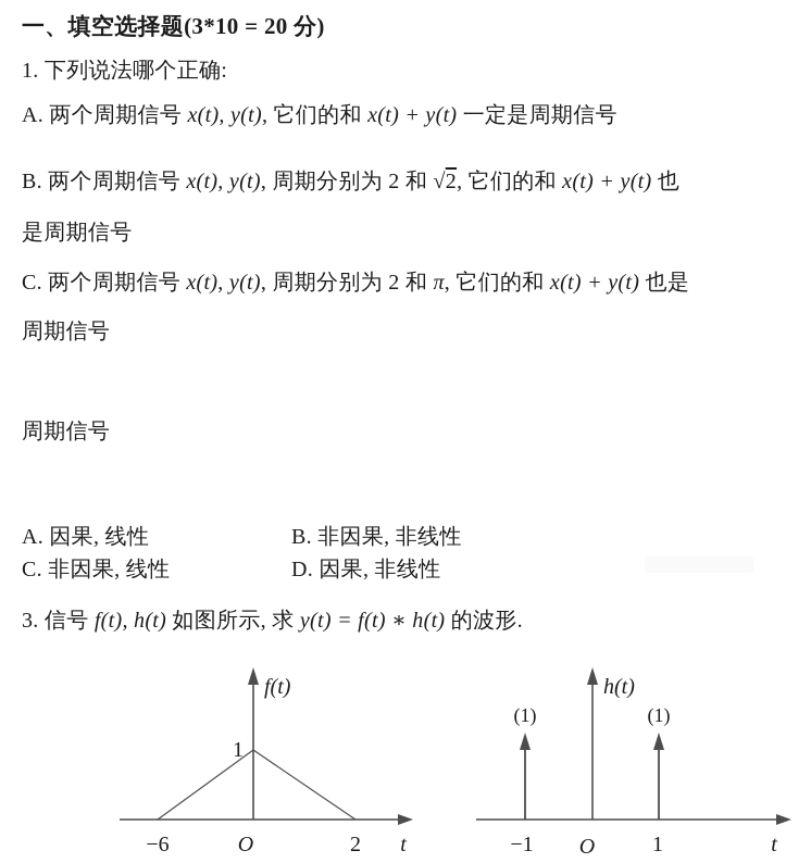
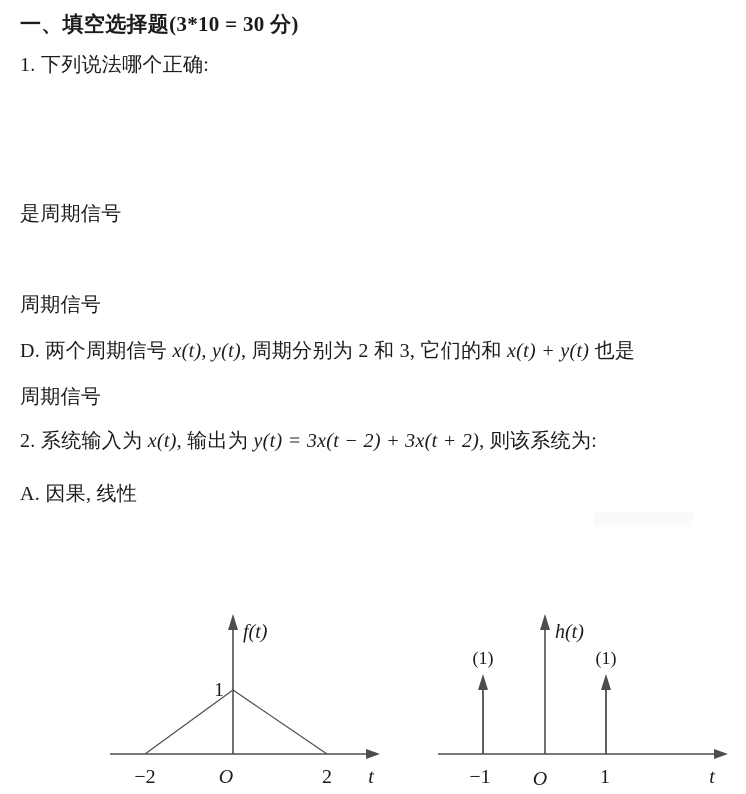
- 一、填空选择题(3*10 = 20 分)
+ 一、填空选择题(3*10 = 30 分)
  1. 下列说法哪个正确:
- A. 两个周期信号 x(t), y(t), 它们的和 x(t) + y(t) 一定是周期信号
- B. 两个周期信号 x(t), y(t), 周期分别为 2 和 √2, 它们的和 x(t) + y(t) 也
  是周期信号
- C. 两个周期信号 x(t), y(t), 周期分别为 2 和 π, 它们的和 x(t) + y(t) 也是
  周期信号
+ D. 两个周期信号 x(t), y(t), 周期分别为 2 和 3, 它们的和 x(t) + y(t) 也是
  周期信号
+ 2. 系统输入为 x(t), 输出为 y(t) = 3x(t − 2) + 3x(t + 2), 则该系统为:
  A. 因果, 线性
- B. 非因果, 非线性
- C. 非因果, 线性
- D. 因果, 非线性
- 3. 信号 f(t), h(t) 如图所示, 求 y(t) = f(t) ∗ h(t) 的波形.
  f(t)
  1
- −6
+ −2
  O
  2
  t
  (1)
  (1)
  h(t)
  −1
  O
  1
  t
